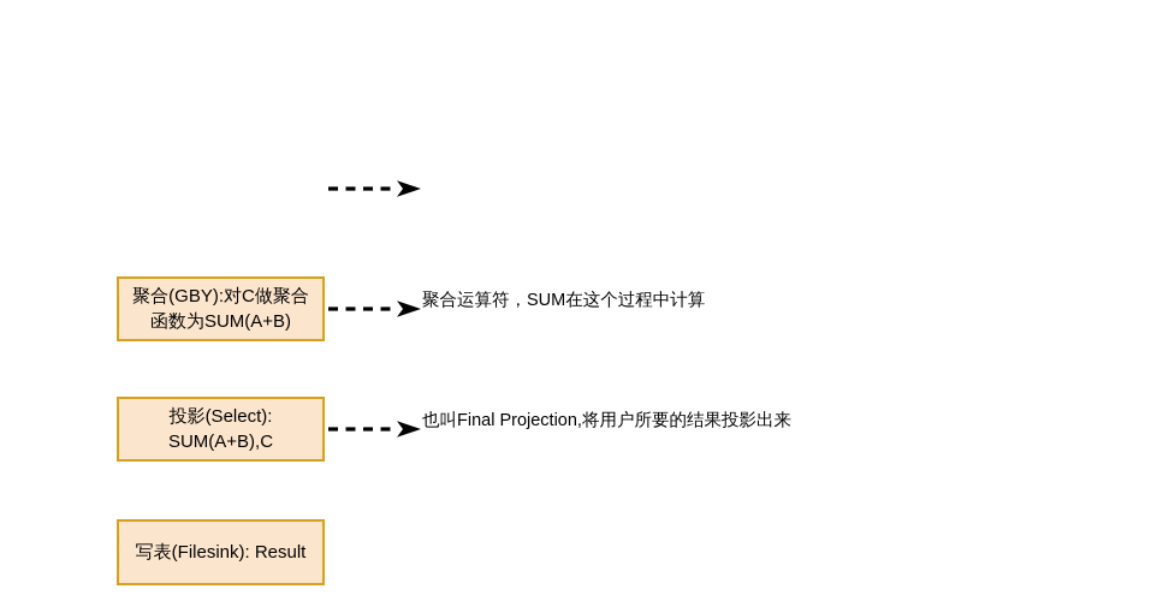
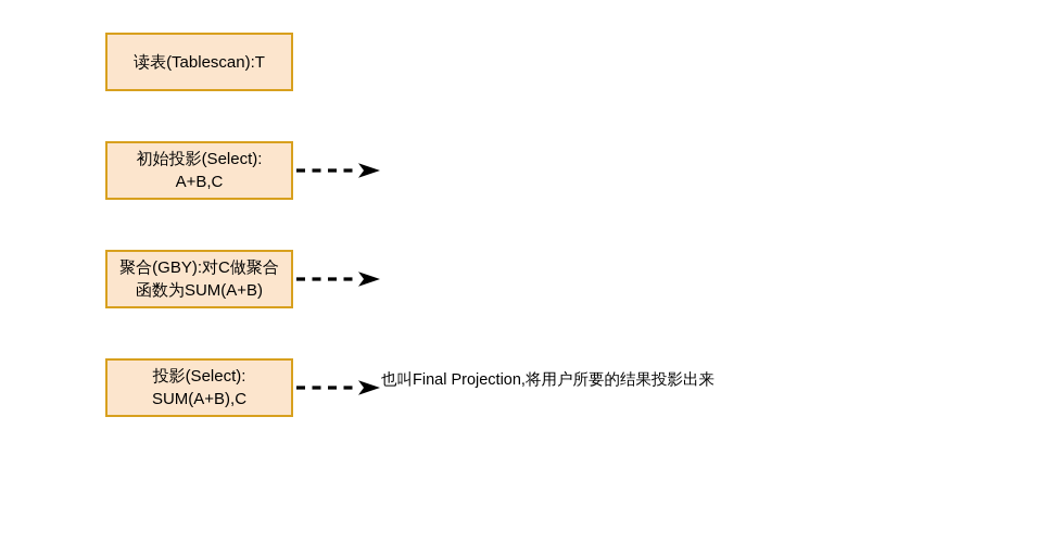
+ 读表(Tablescan):T
+ 初始投影(Select):
+ A+B,C
  聚合(GBY):对C做聚合
  函数为SUM(A+B)
  投影(Select):
  SUM(A+B),C
- 写表(Filesink): Result
- 聚合运算符，SUM在这个过程中计算
  也叫Final Projection,将用户所要的结果投影出来
